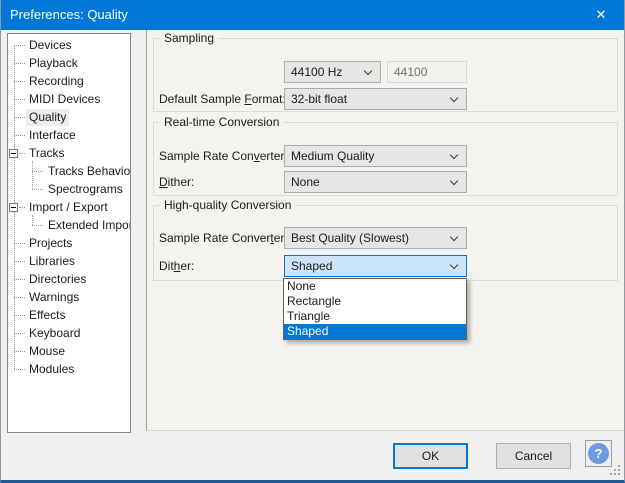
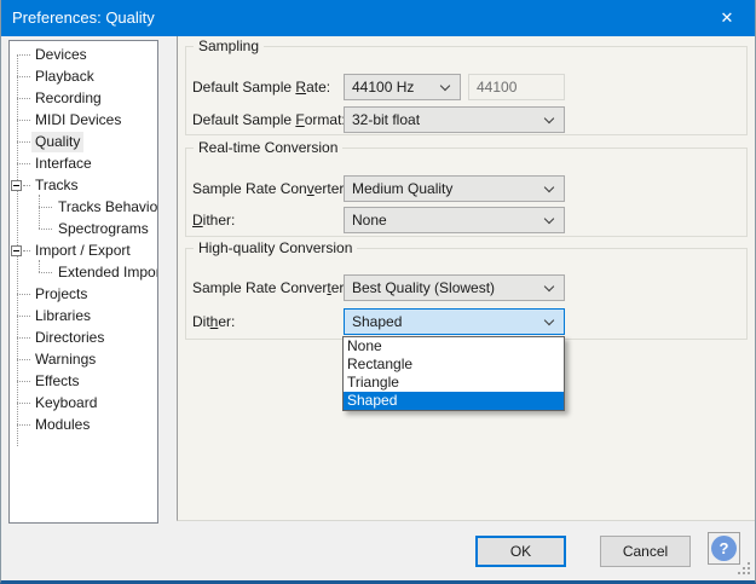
  Preferences: Quality
  ✕
  Devices
  Playback
  Recording
  MIDI Devices
  Quality
  Interface
  Tracks
  Tracks Behavio
  Spectrograms
  Import / Export
  Extended Impo
  Projects
  Libraries
  Directories
  Warnings
  Effects
  Keyboard
- Mouse
  Modules
  Sampling
+ Default Sample Rate:
  44100 Hz
  44100
  Default Sample Format
  32-bit float
  Real-time Conversion
  Sample Rate Converter
  Medium Quality
  Dither:
  None
  High-quality Conversion
  Sample Rate Converter
  Best Quality (Slowest)
  Dither:
  Shaped
  None
  Rectangle
  Triangle
  Shaped
  OK
  Cancel
  ?
